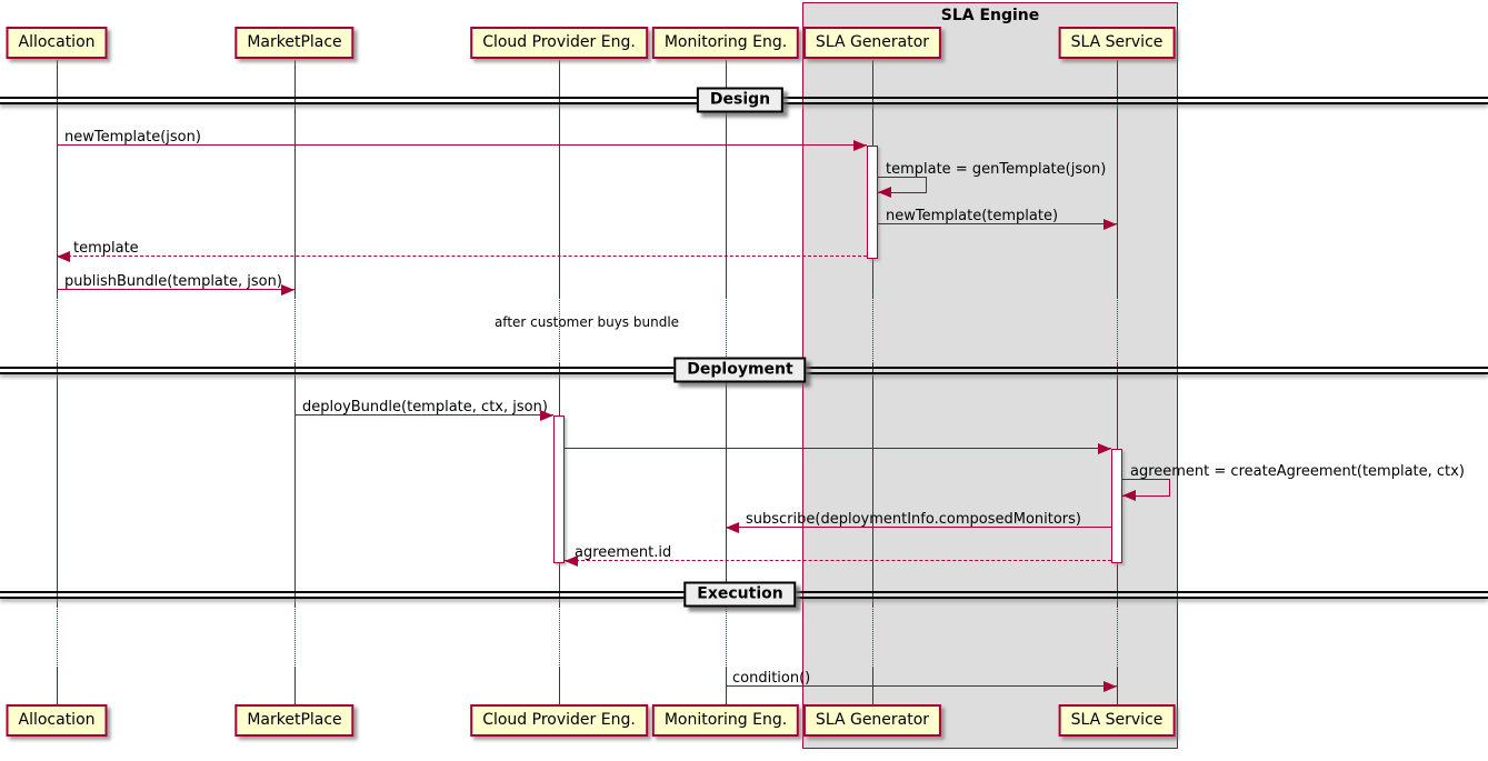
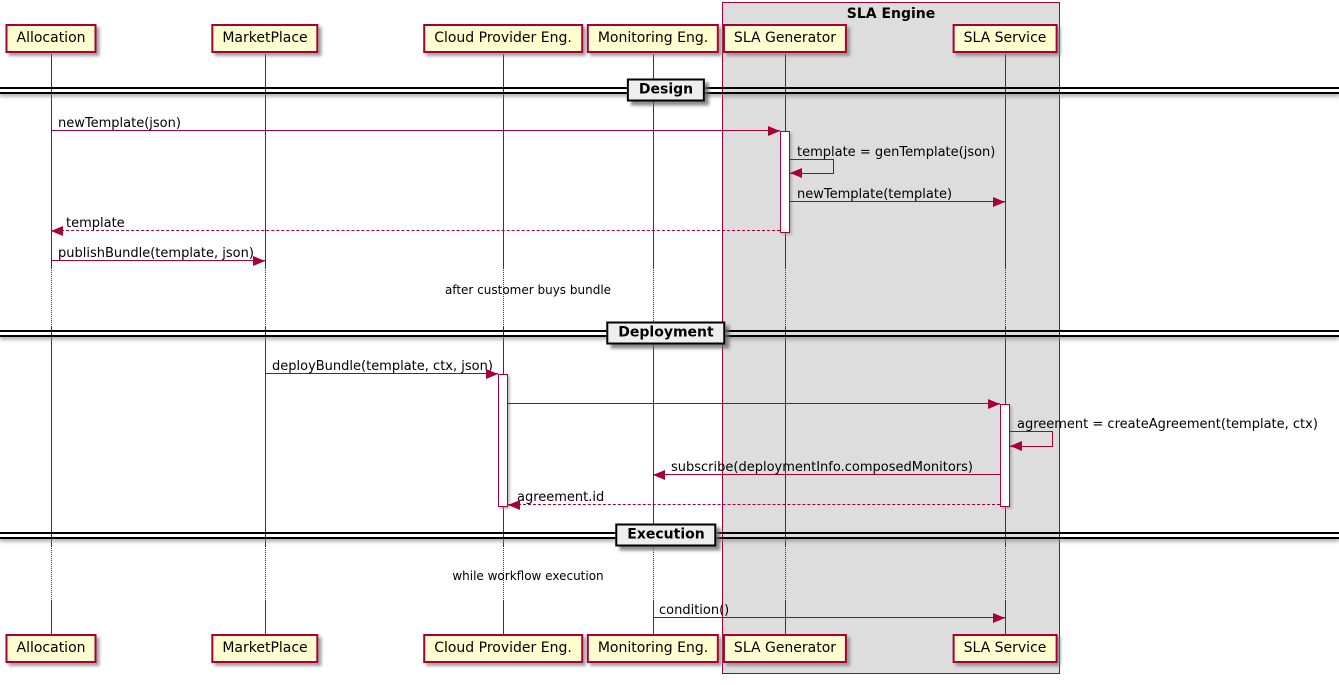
  SLA Engine
  Design
  Deployment
  Execution
  newTemplate(json)
  template = genTemplate(json)
  newTemplate(template)
  template
  publishBundle(template, json)
  after customer buys bundle
  deployBundle(template, ctx, json)
  agreement = createAgreement(template, ctx)
  subscribe(deploymentInfo.composedMonitors)
  agreement.id
+ while workflow execution
  condition()
  Allocation
  MarketPlace
  Cloud Provider Eng.
  Monitoring Eng.
  SLA Generator
  SLA Service
  Allocation
  MarketPlace
  Cloud Provider Eng.
  Monitoring Eng.
  SLA Generator
  SLA Service
